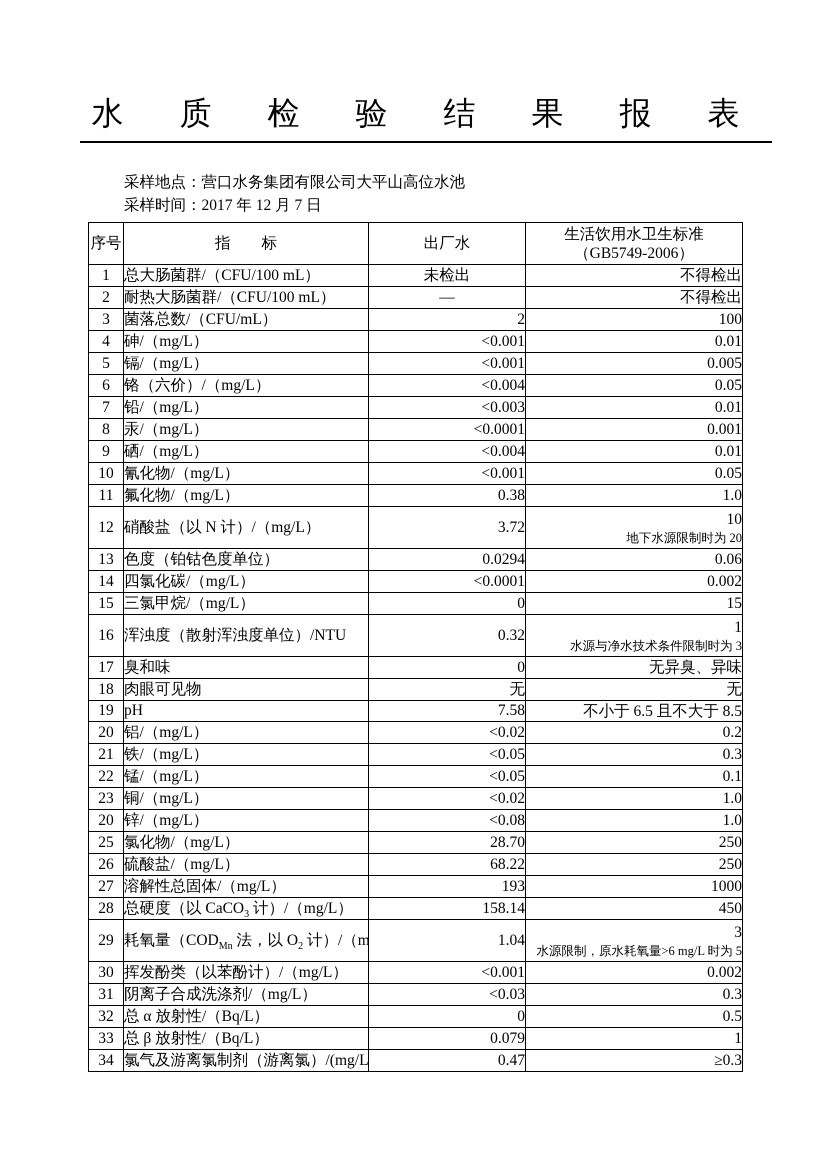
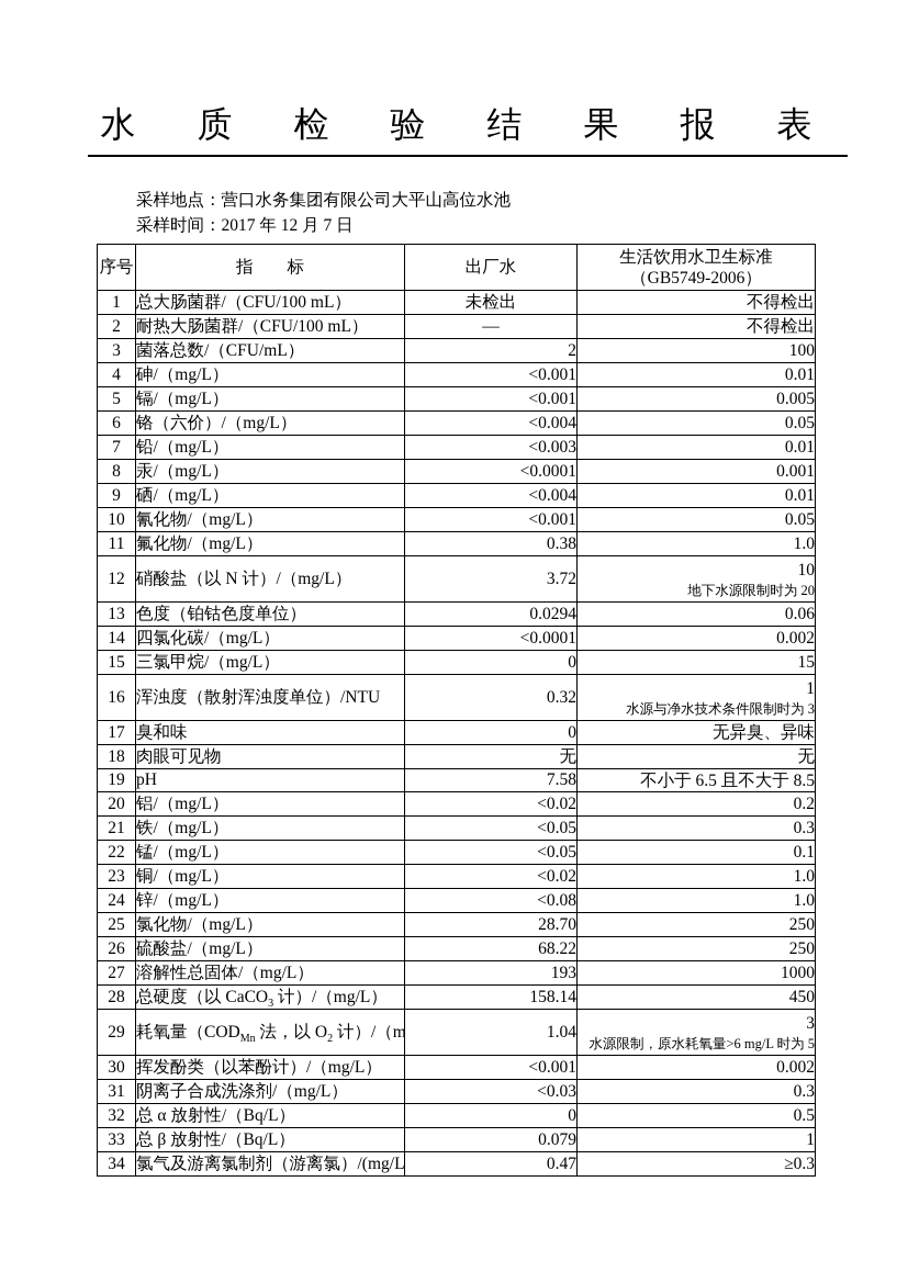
  水 质 检 验 结 果 报 表
  采样地点：营口水务集团有限公司大平山高位水池
  采样时间：2017 年 12 月 7 日
  序号	指 标	出厂水	生活饮用水卫生标准 （GB5749-2006）
  1	总大肠菌群/（CFU/100 mL）	未检出	不得检出
  2	耐热大肠菌群/（CFU/100 mL）	—	不得检出
  3	菌落总数/（CFU/mL）	2	100
  4	砷/（mg/L）	<0.001	0.01
  5	镉/（mg/L）	<0.001	0.005
  6	铬（六价）/（mg/L）	<0.004	0.05
  7	铅/（mg/L）	<0.003	0.01
  8	汞/（mg/L）	<0.0001	0.001
  9	硒/（mg/L）	<0.004	0.01
  10	氰化物/（mg/L）	<0.001	0.05
  11	氟化物/（mg/L）	0.38	1.0
  12	硝酸盐（以 N 计）/（mg/L）	3.72	10 地下水源限制时为 20
  13	色度（铂钴色度单位）	0.0294	0.06
  14	四氯化碳/（mg/L）	<0.0001	0.002
  15	三氯甲烷/（mg/L）	0	15
  16	浑浊度（散射浑浊度单位）/NTU	0.32	1 水源与净水技术条件限制时为 3
  17	臭和味	0	无异臭、异味
  18	肉眼可见物	无	无
  19	pH	7.58	不小于 6.5 且不大于 8.5
  20	铝/（mg/L）	<0.02	0.2
  21	铁/（mg/L）	<0.05	0.3
  22	锰/（mg/L）	<0.05	0.1
  23	铜/（mg/L）	<0.02	1.0
- 20	锌/（mg/L）	<0.08	1.0
+ 24	锌/（mg/L）	<0.08	1.0
  25	氯化物/（mg/L）	28.70	250
  26	硫酸盐/（mg/L）	68.22	250
  27	溶解性总固体/（mg/L）	193	1000
  28	总硬度（以 CaCO3 计）/（mg/L）	158.14	450
  29	耗氧量（CODMn 法，以 O2 计）/（m	1.04	3 水源限制，原水耗氧量>6 mg/L 时为 5
  30	挥发酚类（以苯酚计）/（mg/L）	<0.001	0.002
  31	阴离子合成洗涤剂/（mg/L）	<0.03	0.3
  32	总 α 放射性/（Bq/L）	0	0.5
  33	总 β 放射性/（Bq/L）	0.079	1
  34	氯气及游离氯制剂（游离氯）/(mg/L	0.47	≥0.3
